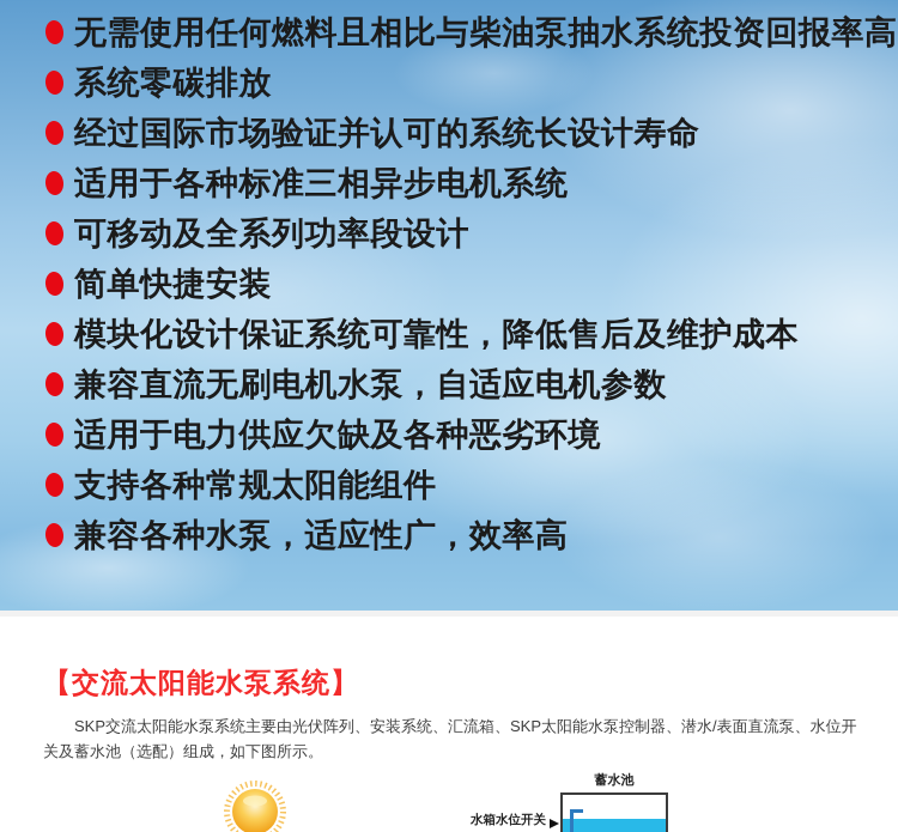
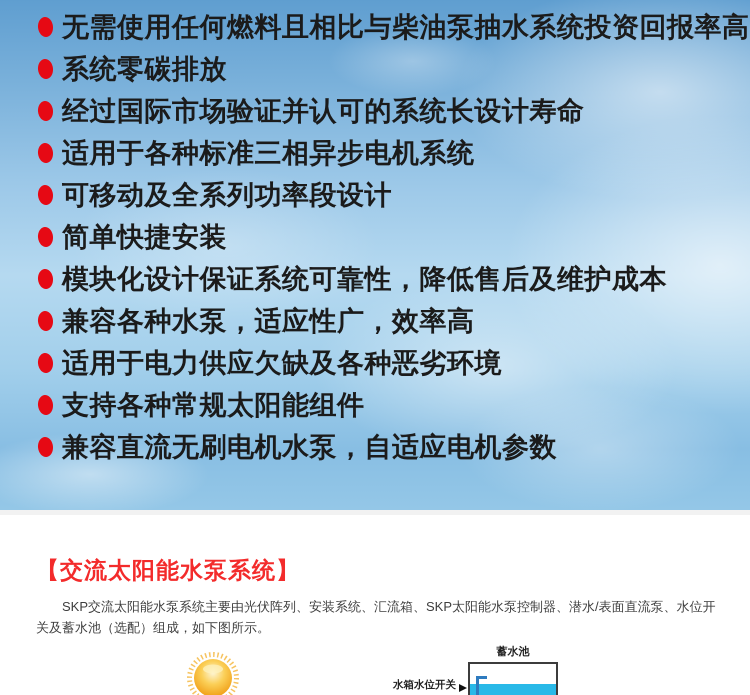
  无需使用任何燃料且相比与柴油泵抽水系统投资回报率高
  系统零碳排放
  经过国际市场验证并认可的系统长设计寿命
  适用于各种标准三相异步电机系统
  可移动及全系列功率段设计
  简单快捷安装
  模块化设计保证系统可靠性，降低售后及维护成本
- 兼容直流无刷电机水泵，自适应电机参数
+ 兼容各种水泵，适应性广，效率高
  适用于电力供应欠缺及各种恶劣环境
  支持各种常规太阳能组件
- 兼容各种水泵，适应性广，效率高
+ 兼容直流无刷电机水泵，自适应电机参数
  【交流太阳能水泵系统】
  SKP交流太阳能水泵系统主要由光伏阵列、安装系统、汇流箱、SKP太阳能水泵控制器、潜水/表面直流泵、水位开关及蓄水池（选配）组成，如下图所示。
  蓄水池
  水箱水位开关
